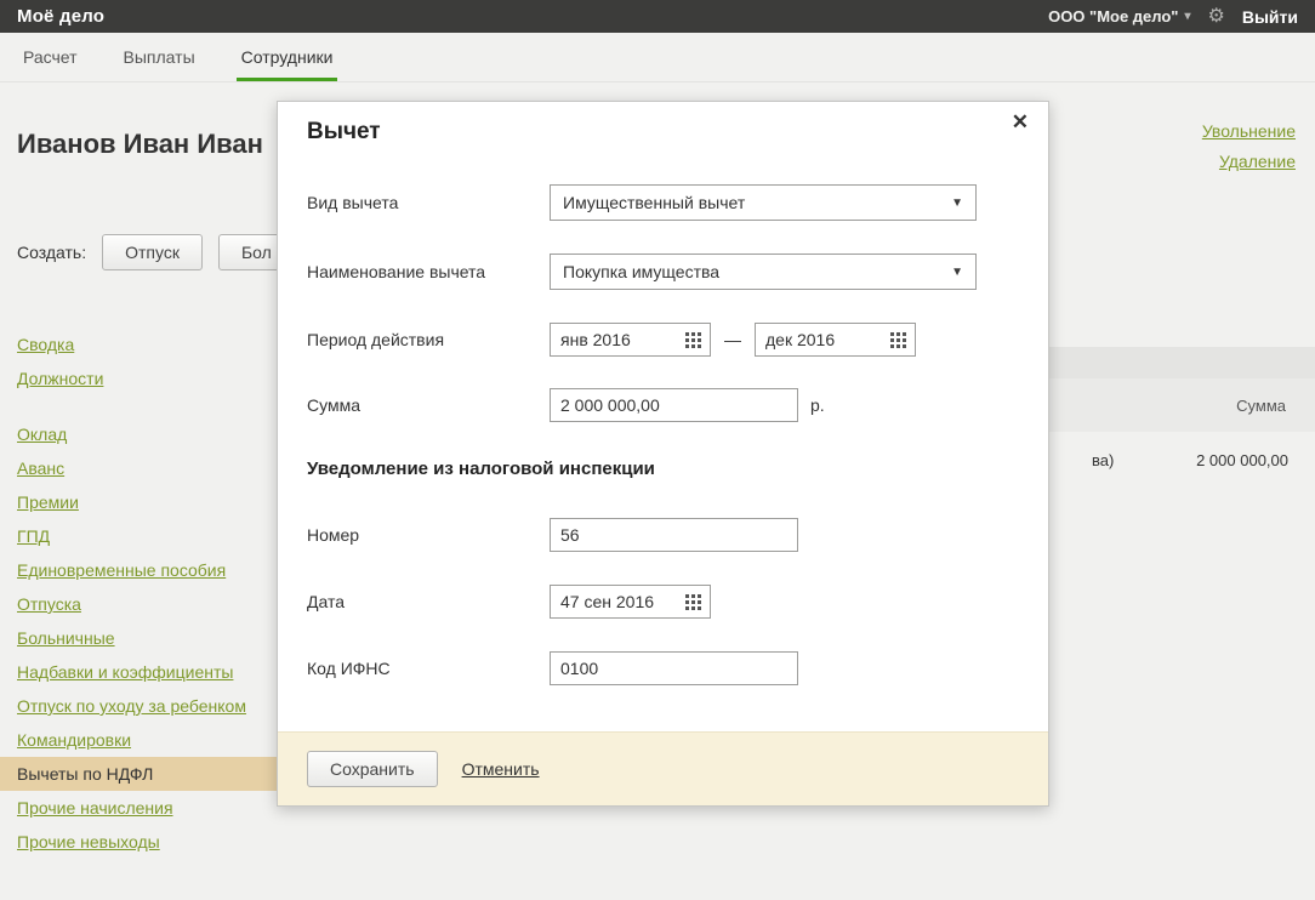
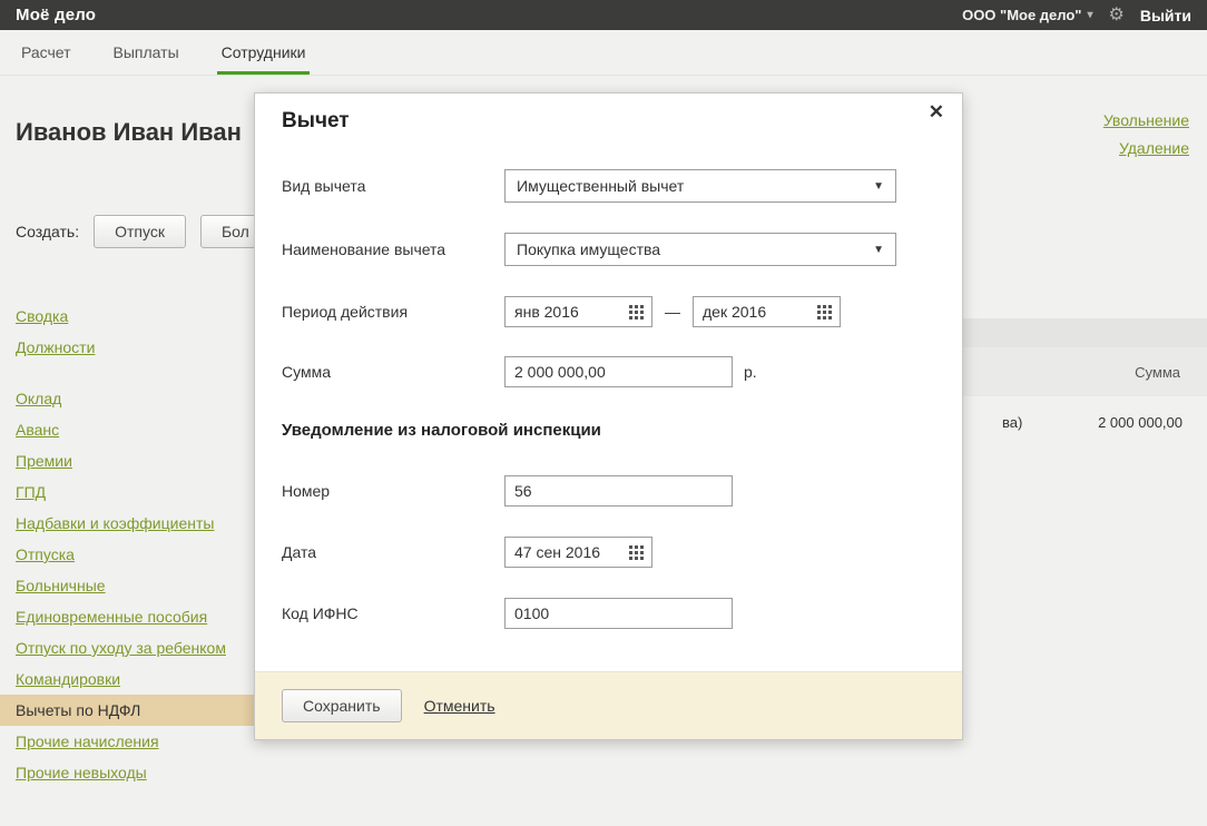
  Моё дело
  ООО "Мое дело"
  ▾
  ⚙
  Выйти
  Расчет
  Выплаты
  Сотрудники
  Иванов Иван Иван
  Увольнение
  Удаление
  Создать:
  Отпуск
  Бол
  Сводка
  Должности
  Оклад
  Аванс
  Премии
  ГПД
- Единовременные пособия
+ Надбавки и коэффициенты
  Отпуска
  Больничные
- Надбавки и коэффициенты
+ Единовременные пособия
  Отпуск по уходу за ребенком
  Командировки
  Вычеты по НДФЛ
  Прочие начисления
  Прочие невыходы
  Сумма
  ва)
  2 000 000,00
  Вычет
  ✕
  Вид вычета
  Имущественный вычет
  ▼
  Наименование вычета
  Покупка имущества
  ▼
  Период действия
  янв 2016
  —
  дек 2016
  Сумма
  2 000 000,00
  р.
  Уведомление из налоговой инспекции
  Номер
  56
  Дата
  47 сен 2016
  Код ИФНС
  0100
  Сохранить
  Отменить
